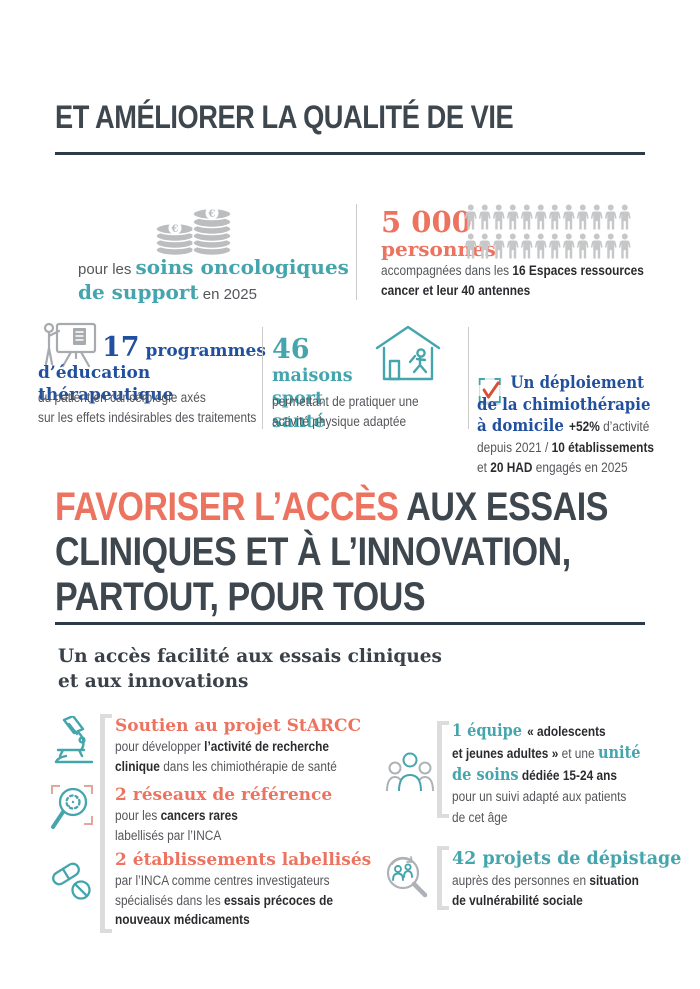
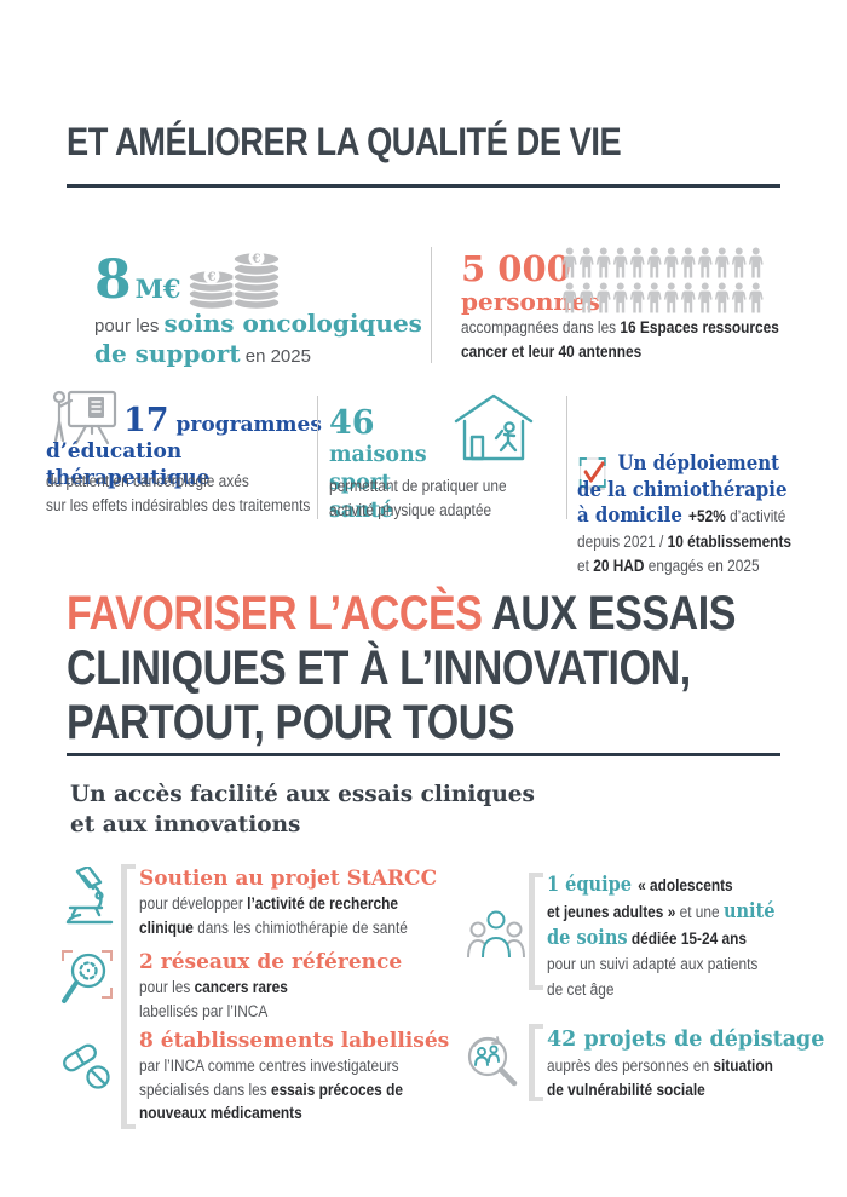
  ET AMÉLIORER LA QUALITÉ DE VIE
+ 8M€
  €
  €
  pour les soins oncologiques de support en 2025
  5 000
  personnes
  accompagnées dans les 16 Espaces ressources
  cancer et leur 40 antennes
  17 programme
  d’éducation thérapeutique
  du patient en cancérologie axés
  sur les effets indésirables des traitements
  46 maisons
  sport santé
  permettant de pratiquer une
  activité physique adaptée
  Un déploiement
  de la chimiothérapie
  à domicile +52% d’activité
  depuis 2021 / 10 établissements
  et 20 HAD engagés en 2025
  FAVORISER L’ACCÈS AUX ESSAIS
  CLINIQUES ET À L’INNOVATION,
  PARTOUT, POUR TOUS
  Un accès facilité aux essais cliniques
  et aux innovations
  Soutien au projet StARCC
  pour développer l’activité de recherche
  clinique dans les chimiothérapie de santé
  2 réseaux de référence
  pour les cancers rares
  labellisés par l’INCA
- 2 établissements labellisés
+ 8 établissements labellisés
  par l’INCA comme centres investigateurs
  spécialisés dans les essais précoces de
  nouveaux médicaments
  1 équipe « adolescents
  et jeunes adultes » et une unité
  de soins dédiée 15-24 ans
  pour un suivi adapté aux patients
  de cet âge
  42 projets de dépistage
  auprès des personnes en situation
  de vulnérabilité sociale
